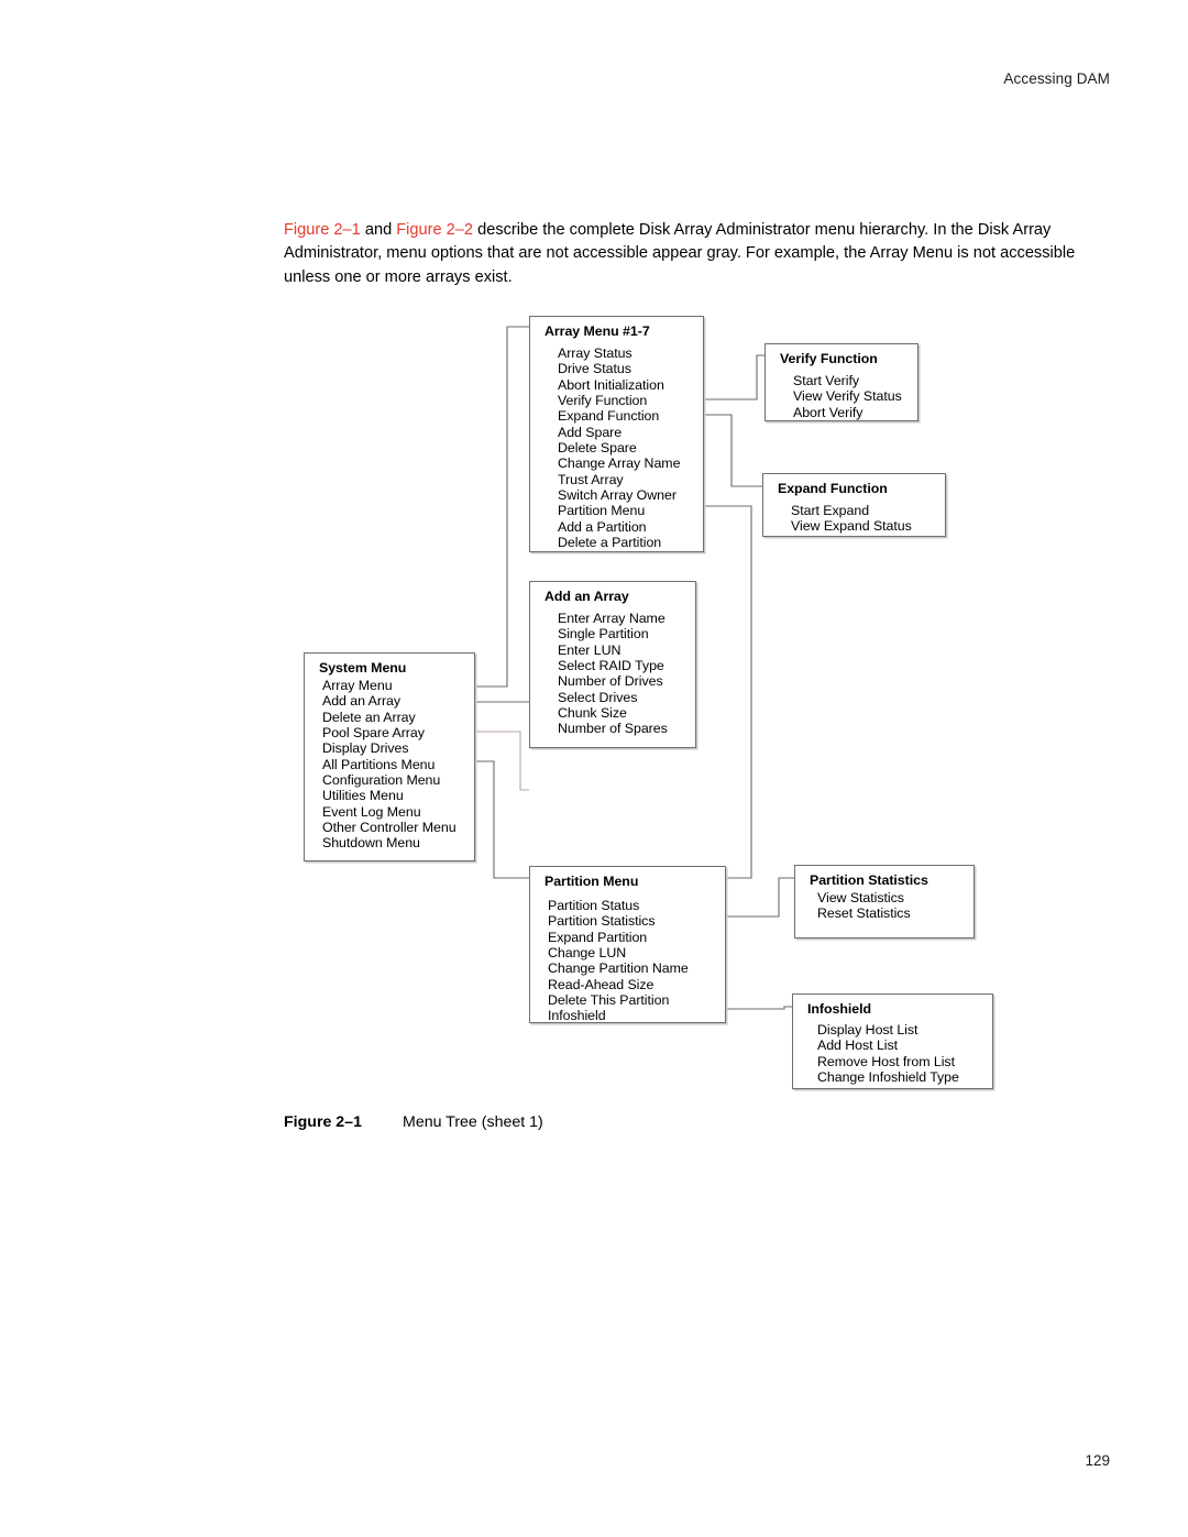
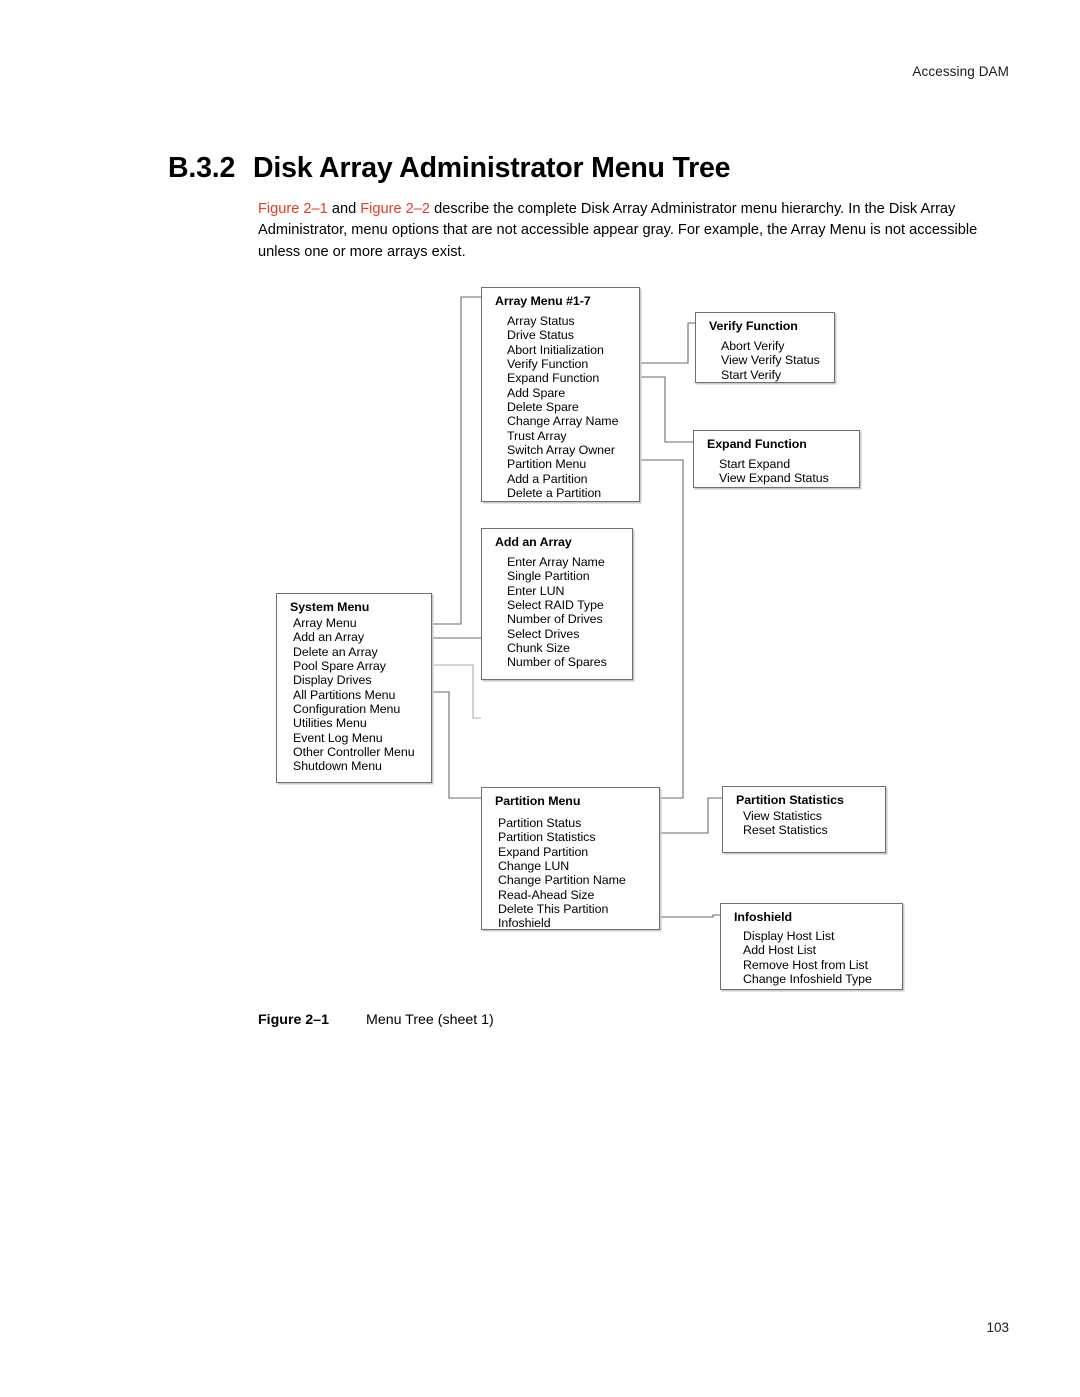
  Accessing DAM
+ B.3.2 Disk Array Administrator Menu Tree
  Figure 2–1 and Figure 2–2 describe the complete Disk Array Administrator menu hierarchy. In the Disk Array Administrator, menu options that are not accessible appear gray. For example, the Array Menu is not accessible unless one or more arrays exist.
  Array Menu #1-7
  Array Status
  Drive Status
  Abort Initialization
  Verify Function
  Expand Function
  Add Spare
  Delete Spare
  Change Array Name
  Trust Array
  Switch Array Owner
  Partition Menu
  Add a Partition
  Delete a Partition
  Verify Function
- Start Verify
+ Abort Verify
  View Verify Status
- Abort Verify
+ Start Verify
  Expand Function
  Start Expand
  View Expand Status
  Add an Array
  Enter Array Name
  Single Partition
  Enter LUN
  Select RAID Type
  Number of Drives
  Select Drives
  Chunk Size
  Number of Spares
  System Menu
  Array Menu
  Add an Array
  Delete an Array
  Pool Spare Array
  Display Drives
  All Partitions Menu
  Configuration Menu
  Utilities Menu
  Event Log Menu
  Other Controller Menu
  Shutdown Menu
  Partition Menu
  Partition Status
  Partition Statistics
  Expand Partition
  Change LUN
  Change Partition Name
  Read-Ahead Size
  Delete This Partition
  Infoshield
  Partition Statistics
  View Statistics
  Reset Statistics
  Infoshield
  Display Host List
  Add Host List
  Remove Host from List
  Change Infoshield Type
  Figure 2–1 Menu Tree (sheet 1)
- 129
+ 103
